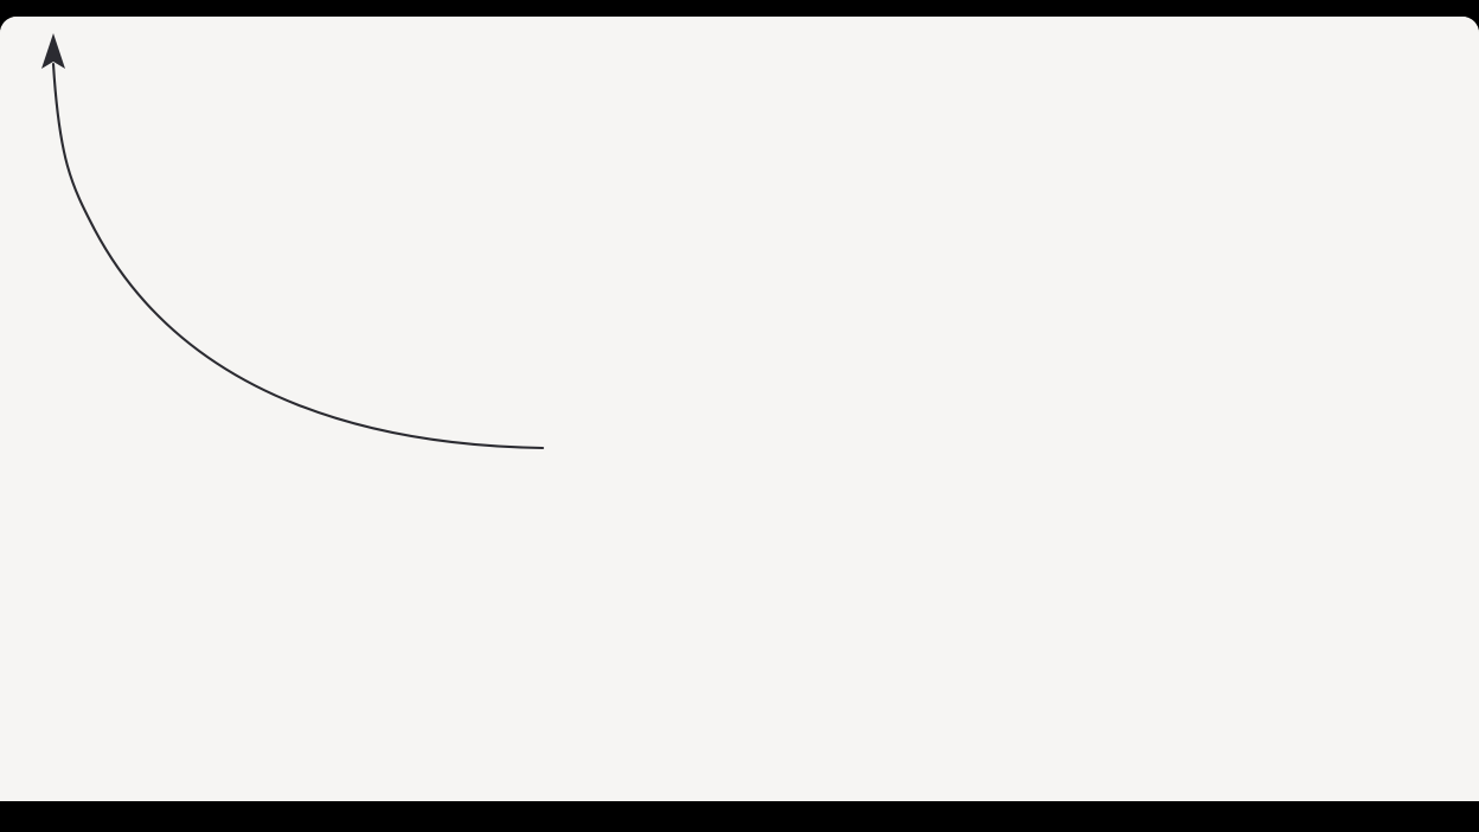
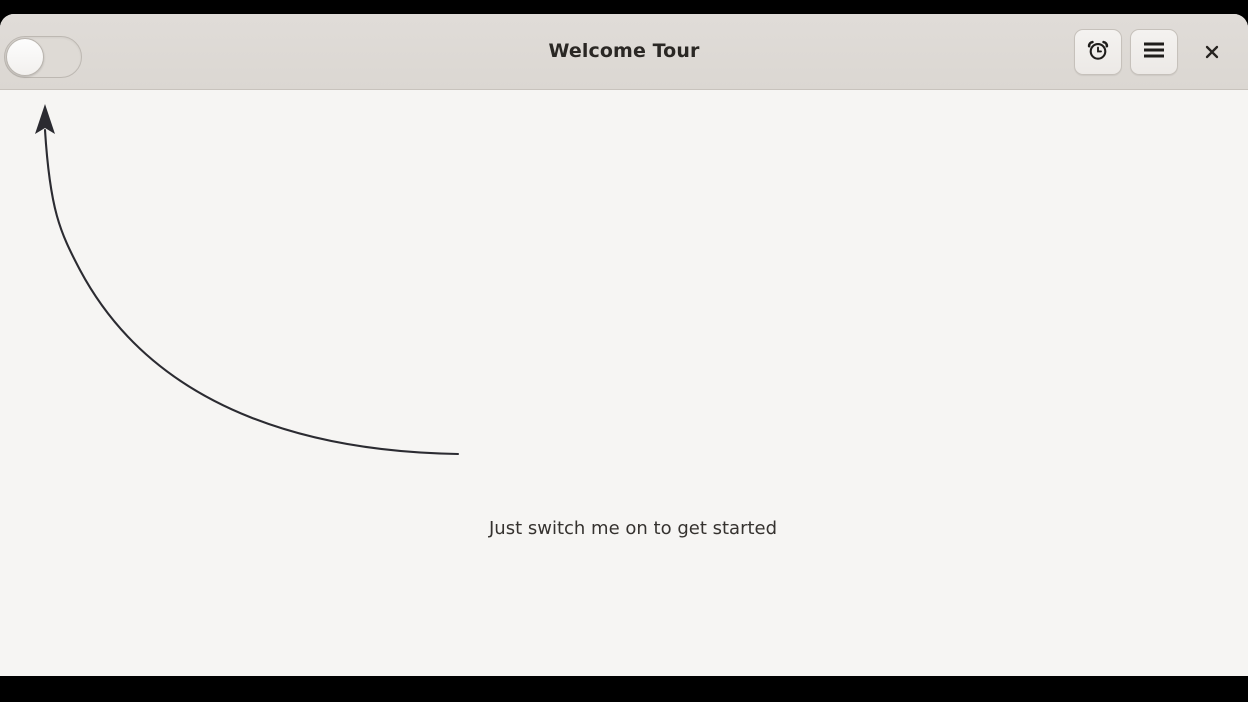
+ Welcome Tour
+ Just switch me on to get started
